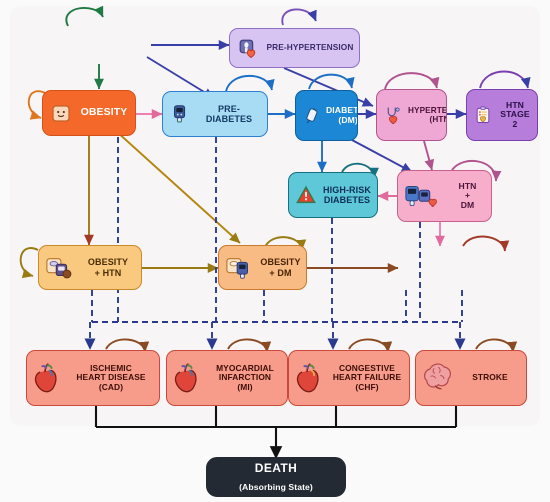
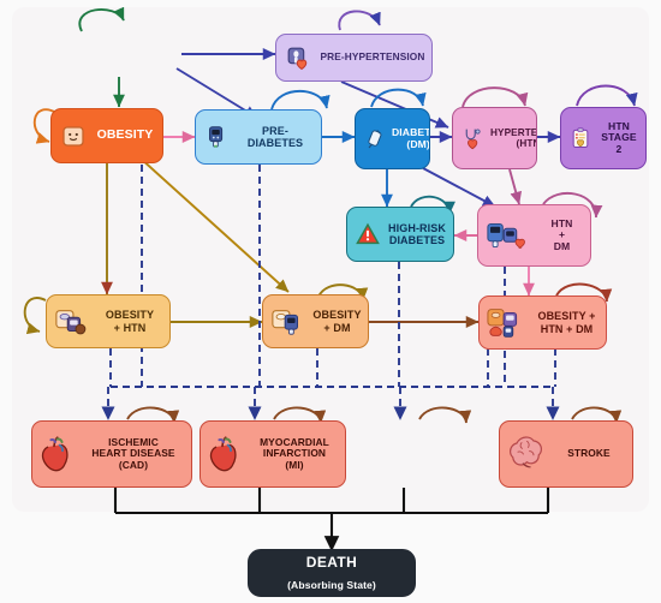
  OBESITY
  PRE-HYPERTENSION
  PRE-DIABETES
  DIABET
  (DM)
  HTN
  STAGE 2
  HIGH-RISK
  DIABETES
  HTN
  +
  DM
  OBESITY
  + HTN
  OBESITY
  + DM
+ OBESITY +
+ HTN + DM
  ISCHEMIC
  HEART DISEASE
  (CAD)
  MYOCARDIAL
  INFARCTION
  (MI)
- CONGESTIVE
- HEART FAILURE
- (CHF)
  STROKE
  DEATH
  (Absorbing State)
